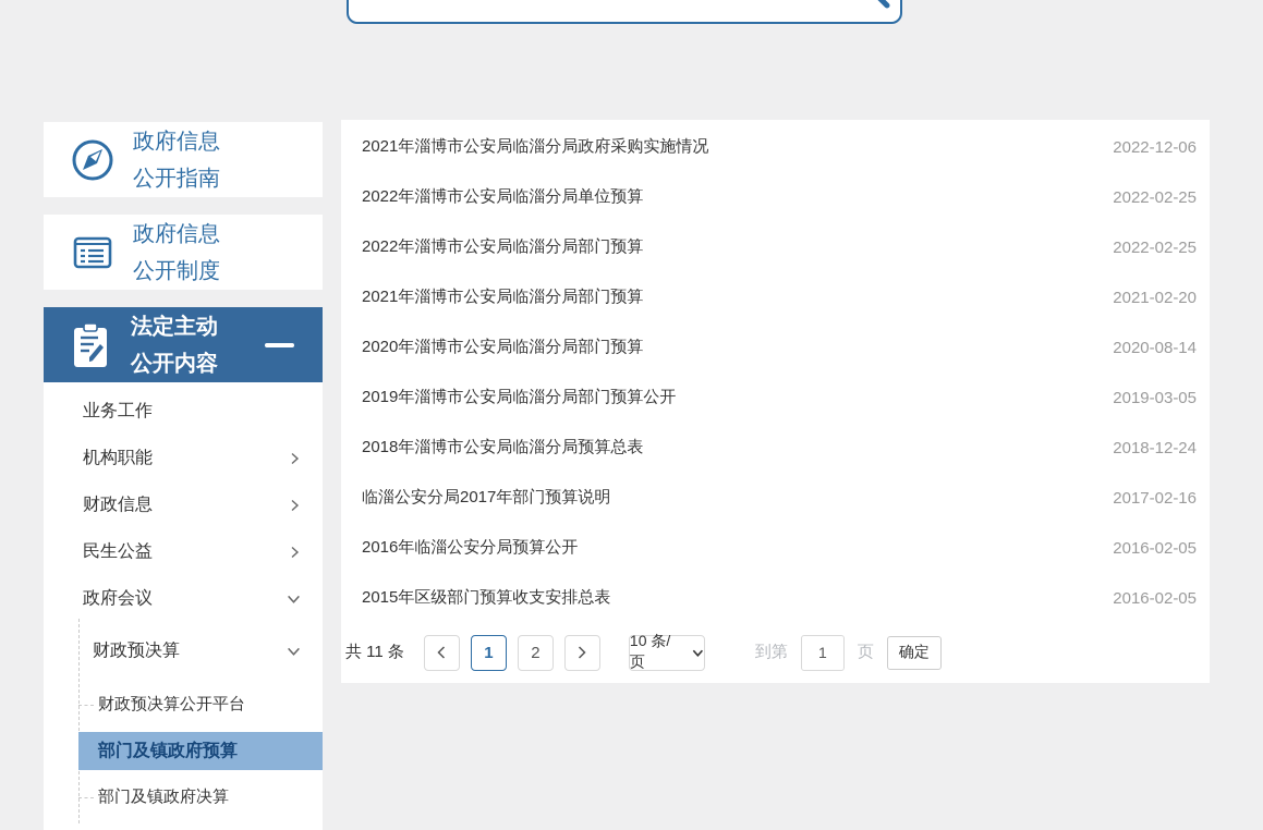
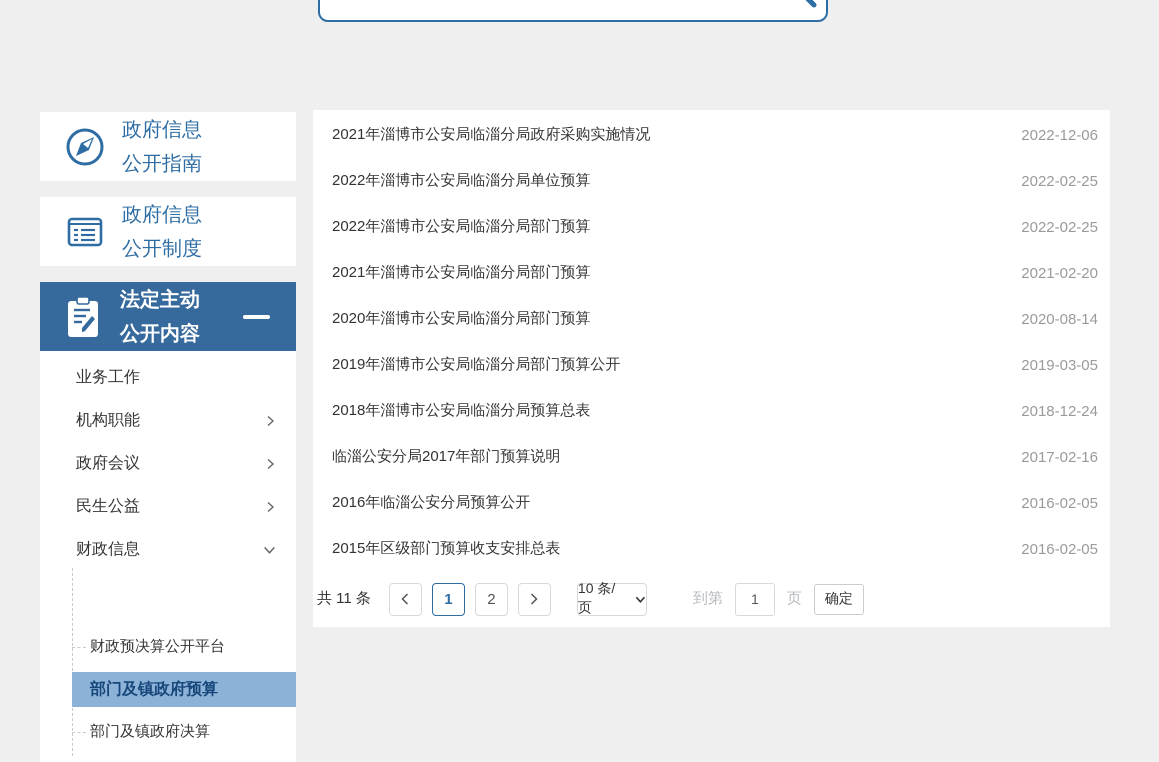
  政府信息
  公开指南
  政府信息
  公开制度
  法定主动
  公开内容
  业务工作
  机构职能
- 财政信息
+ 政府会议
  民生公益
- 政府会议
+ 财政信息
- 财政预决算
  财政预决算公开平台
  部门及镇政府预算
  部门及镇政府决算
  2021年淄博市公安局临淄分局政府采购实施情况
  2022-12-06
  2022年淄博市公安局临淄分局单位预算
  2022-02-25
  2022年淄博市公安局临淄分局部门预算
  2022-02-25
  2021年淄博市公安局临淄分局部门预算
  2021-02-20
  2020年淄博市公安局临淄分局部门预算
  2020-08-14
  2019年淄博市公安局临淄分局部门预算公开
  2019-03-05
  2018年淄博市公安局临淄分局预算总表
  2018-12-24
  临淄公安分局2017年部门预算说明
  2017-02-16
  2016年临淄公安分局预算公开
  2016-02-05
  2015年区级部门预算收支安排总表
  2016-02-05
  共 11 条
  1
  2
  10 条/页
  到第
  1
  页
  确定
